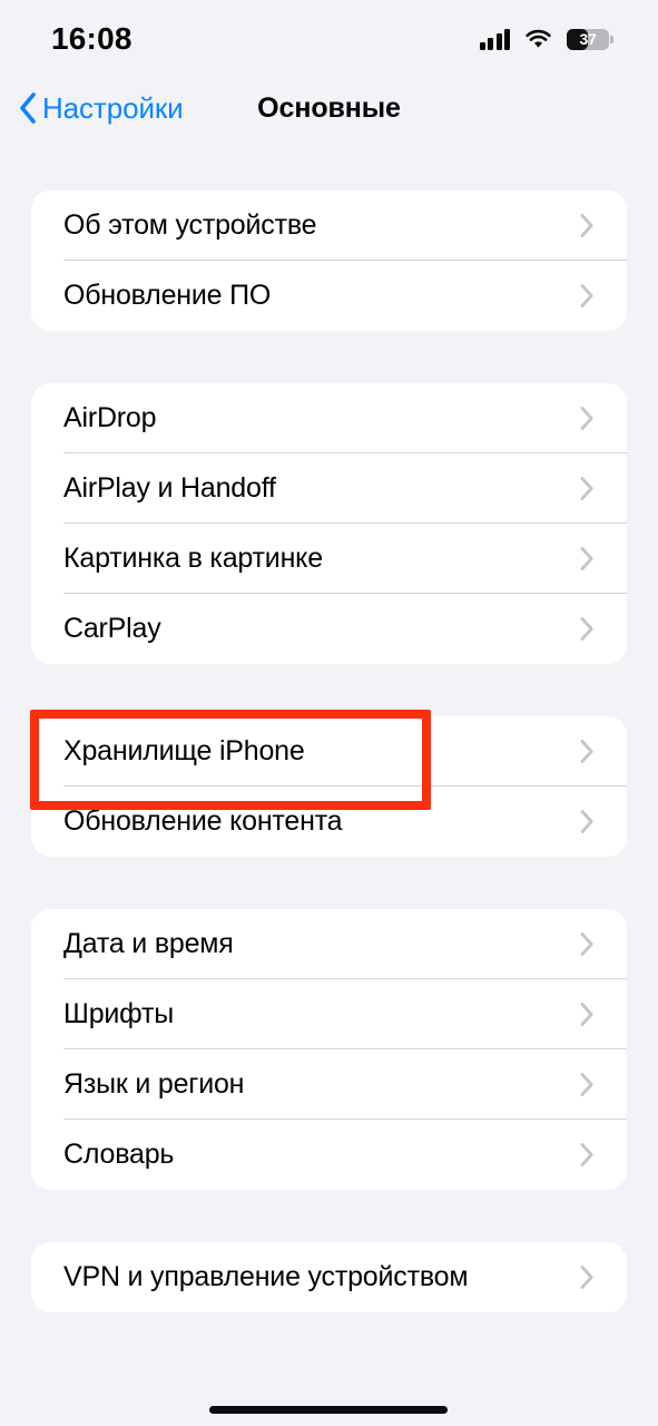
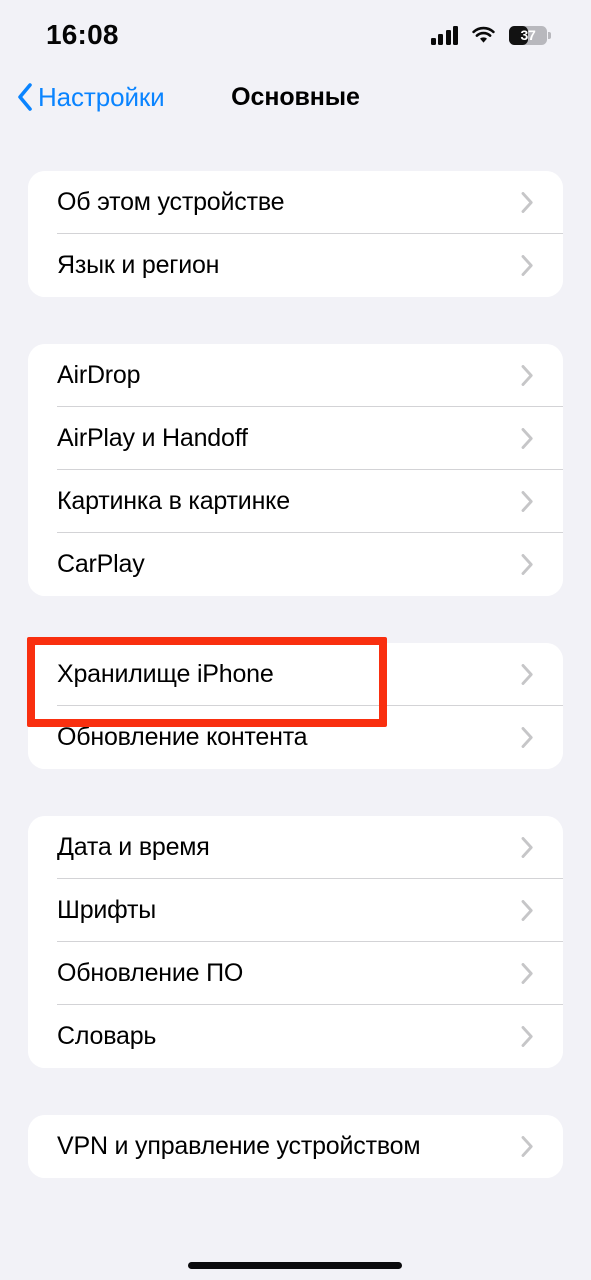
  16:08
  37
  Настройки
  Основные
  Об этом устройстве
- Обновление ПО
+ Язык и регион
  AirDrop
  AirPlay и Handoff
  Картинка в картинке
  CarPlay
  Хранилище iPhone
  Обновление контента
  Дата и время
  Шрифты
- Язык и регион
+ Обновление ПО
  Словарь
  VPN и управление устройством
